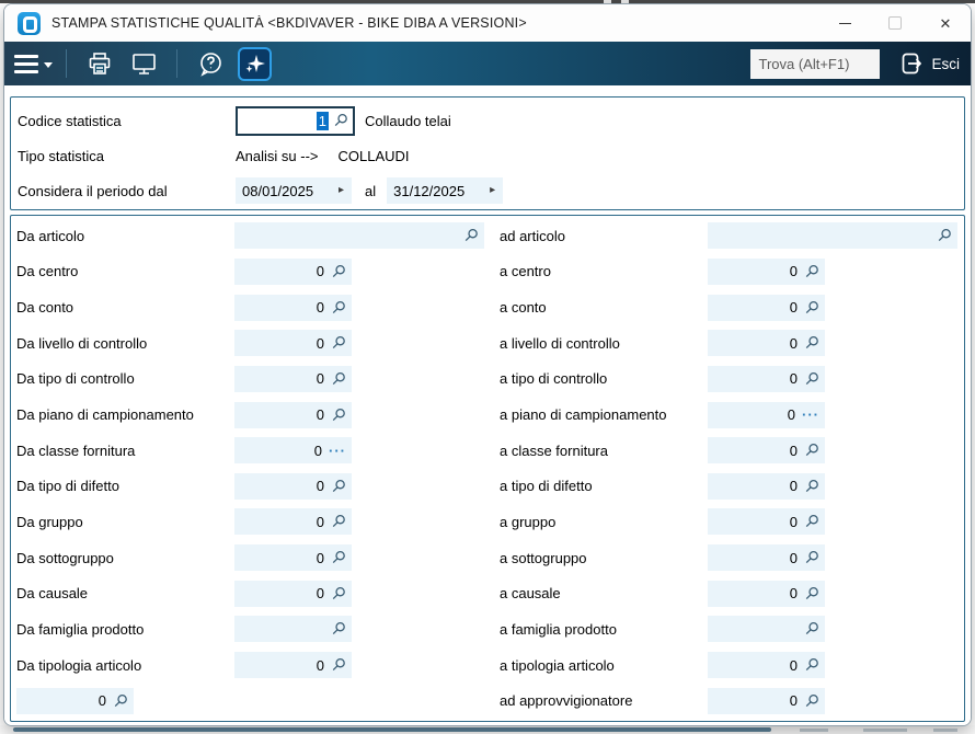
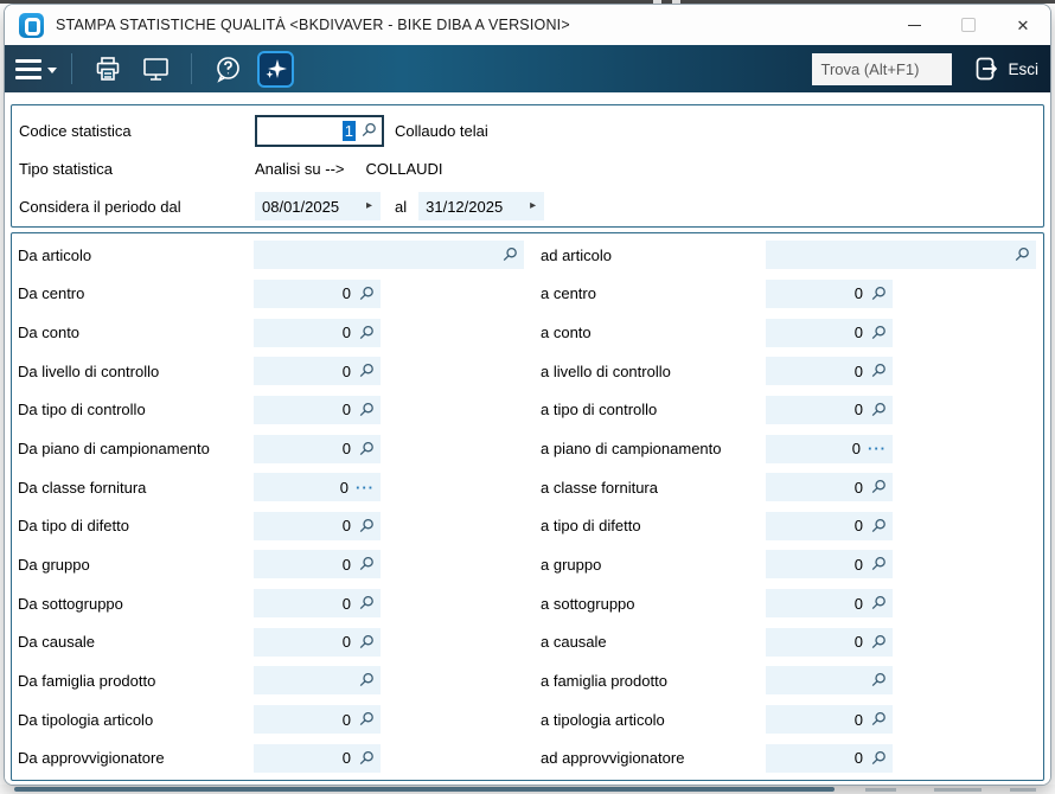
  STAMPA STATISTICHE QUALITÀ <BKDIVAVER - BIKE DIBA A VERSIONI>
  ✕
  Trova (Alt+F1)
  Esci
  Codice statistica
  1
  Collaudo telai
  Tipo statistica
  Analisi su -->
  COLLAUDI
  Considera il periodo dal
  08/01/2025
  ▸
  al
  31/12/2025
  ▸
  Da articolo
  ad articolo
  Da centro
  0
  a centro
  0
  Da conto
  0
  a conto
  0
  Da livello di controllo
  0
  a livello di controllo
  0
  Da tipo di controllo
  0
  a tipo di controllo
  0
  Da piano di campionamento
  0
  a piano di campionamento
  0
  ···
  Da classe fornitura
  0
  ···
  a classe fornitura
  0
  Da tipo di difetto
  0
  a tipo di difetto
  0
  Da gruppo
  0
  a gruppo
  0
  Da sottogruppo
  0
  a sottogruppo
  0
  Da causale
  0
  a causale
  0
  Da famiglia prodotto
  a famiglia prodotto
  Da tipologia articolo
  0
  a tipologia articolo
  0
+ Da approvvigionatore
  0
  ad approvvigionatore
  0
